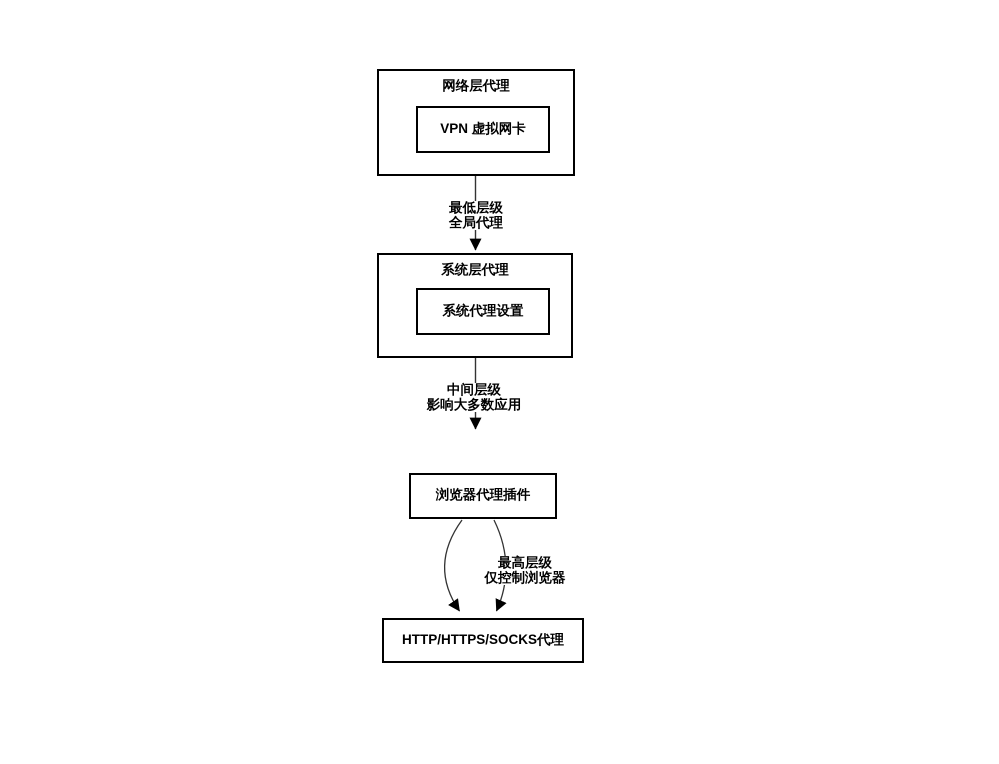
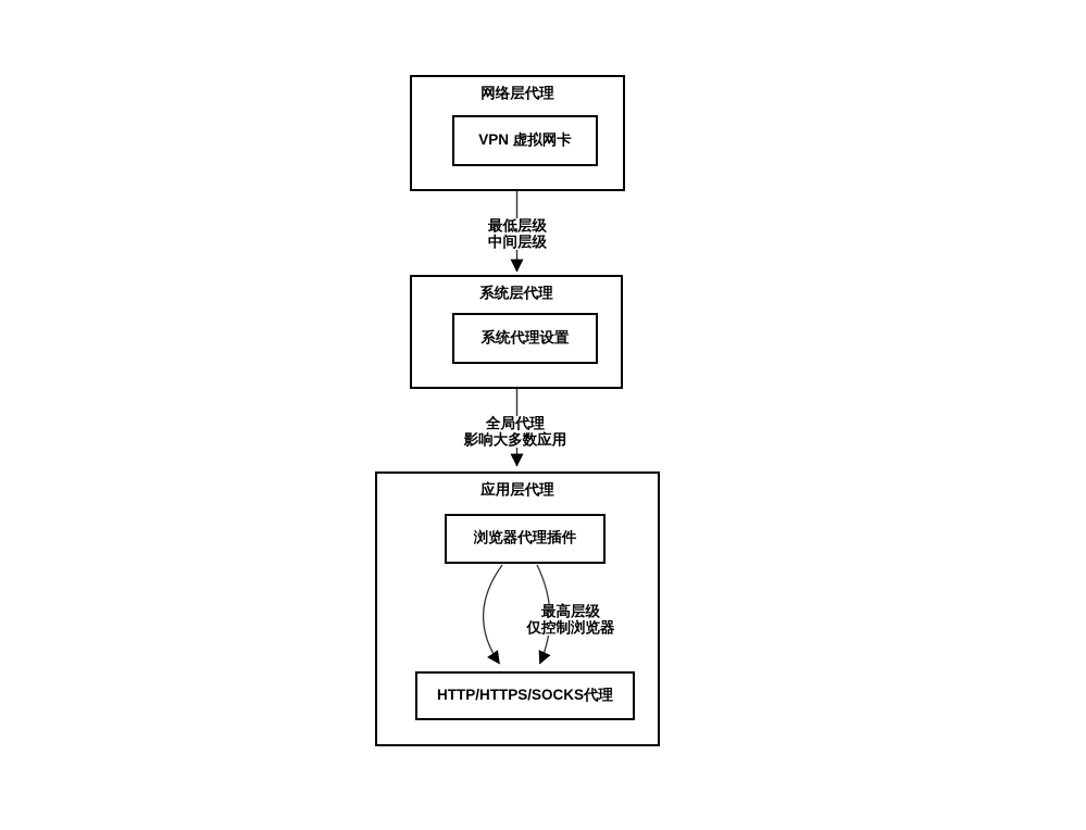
  网络层代理
  VPN 虚拟网卡
  最低层级
- 全局代理
+ 中间层级
  系统层代理
  系统代理设置
- 中间层级
+ 全局代理
  影响大多数应用
+ 应用层代理
  浏览器代理插件
  最高层级
  仅控制浏览器
  HTTP/HTTPS/SOCKS代理
